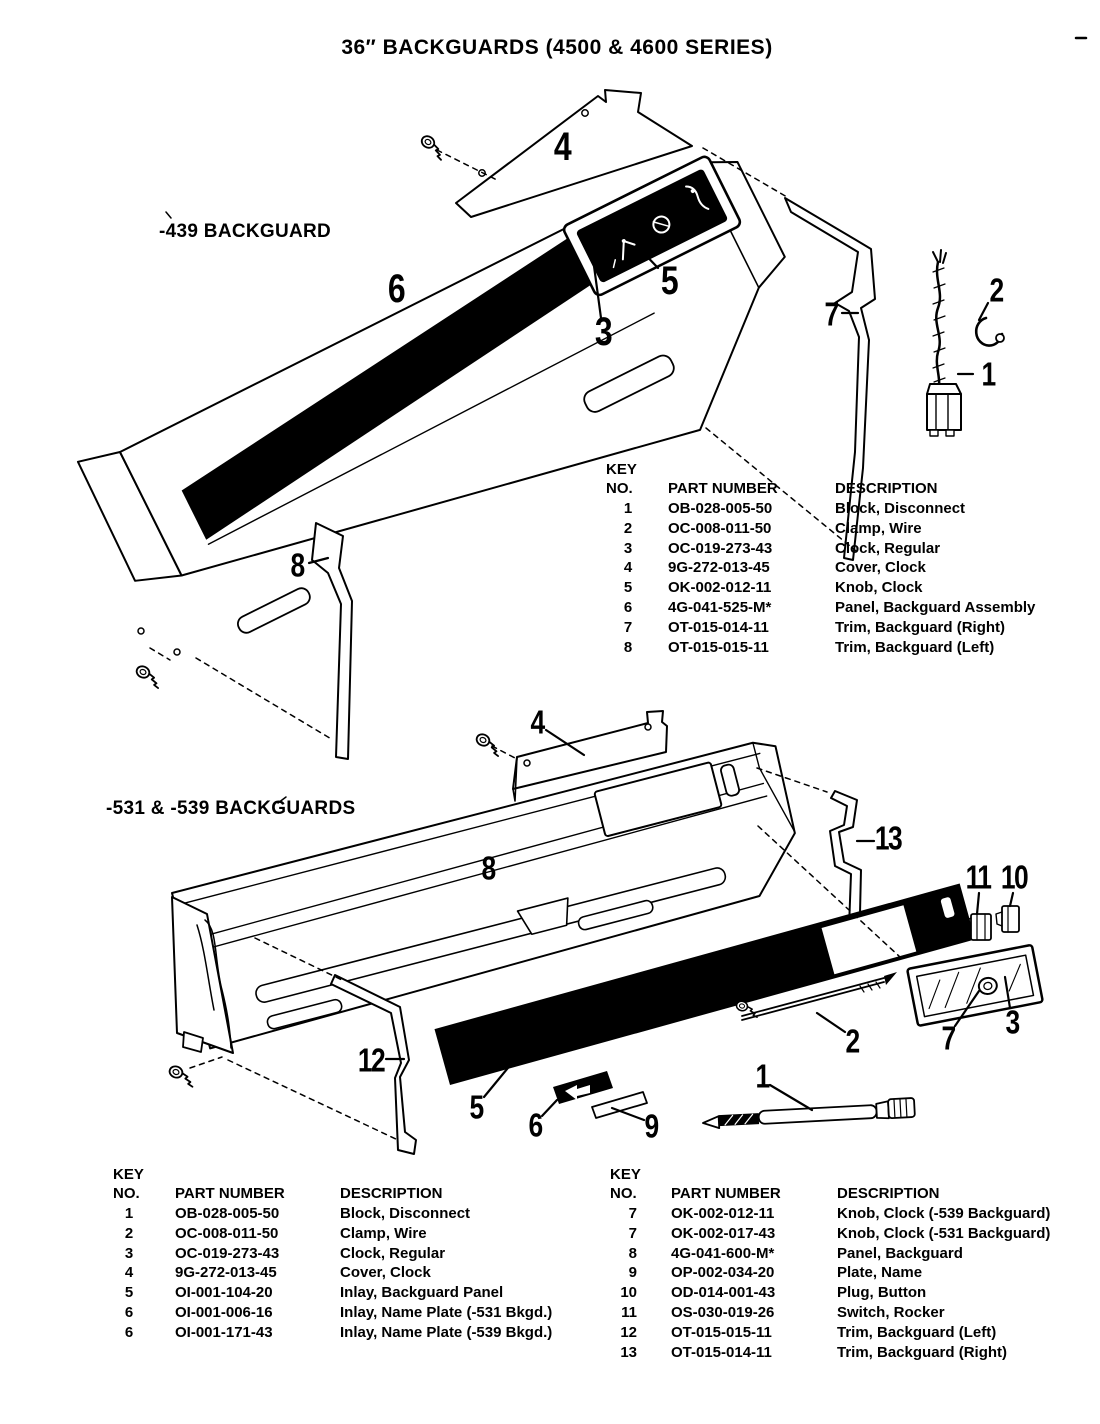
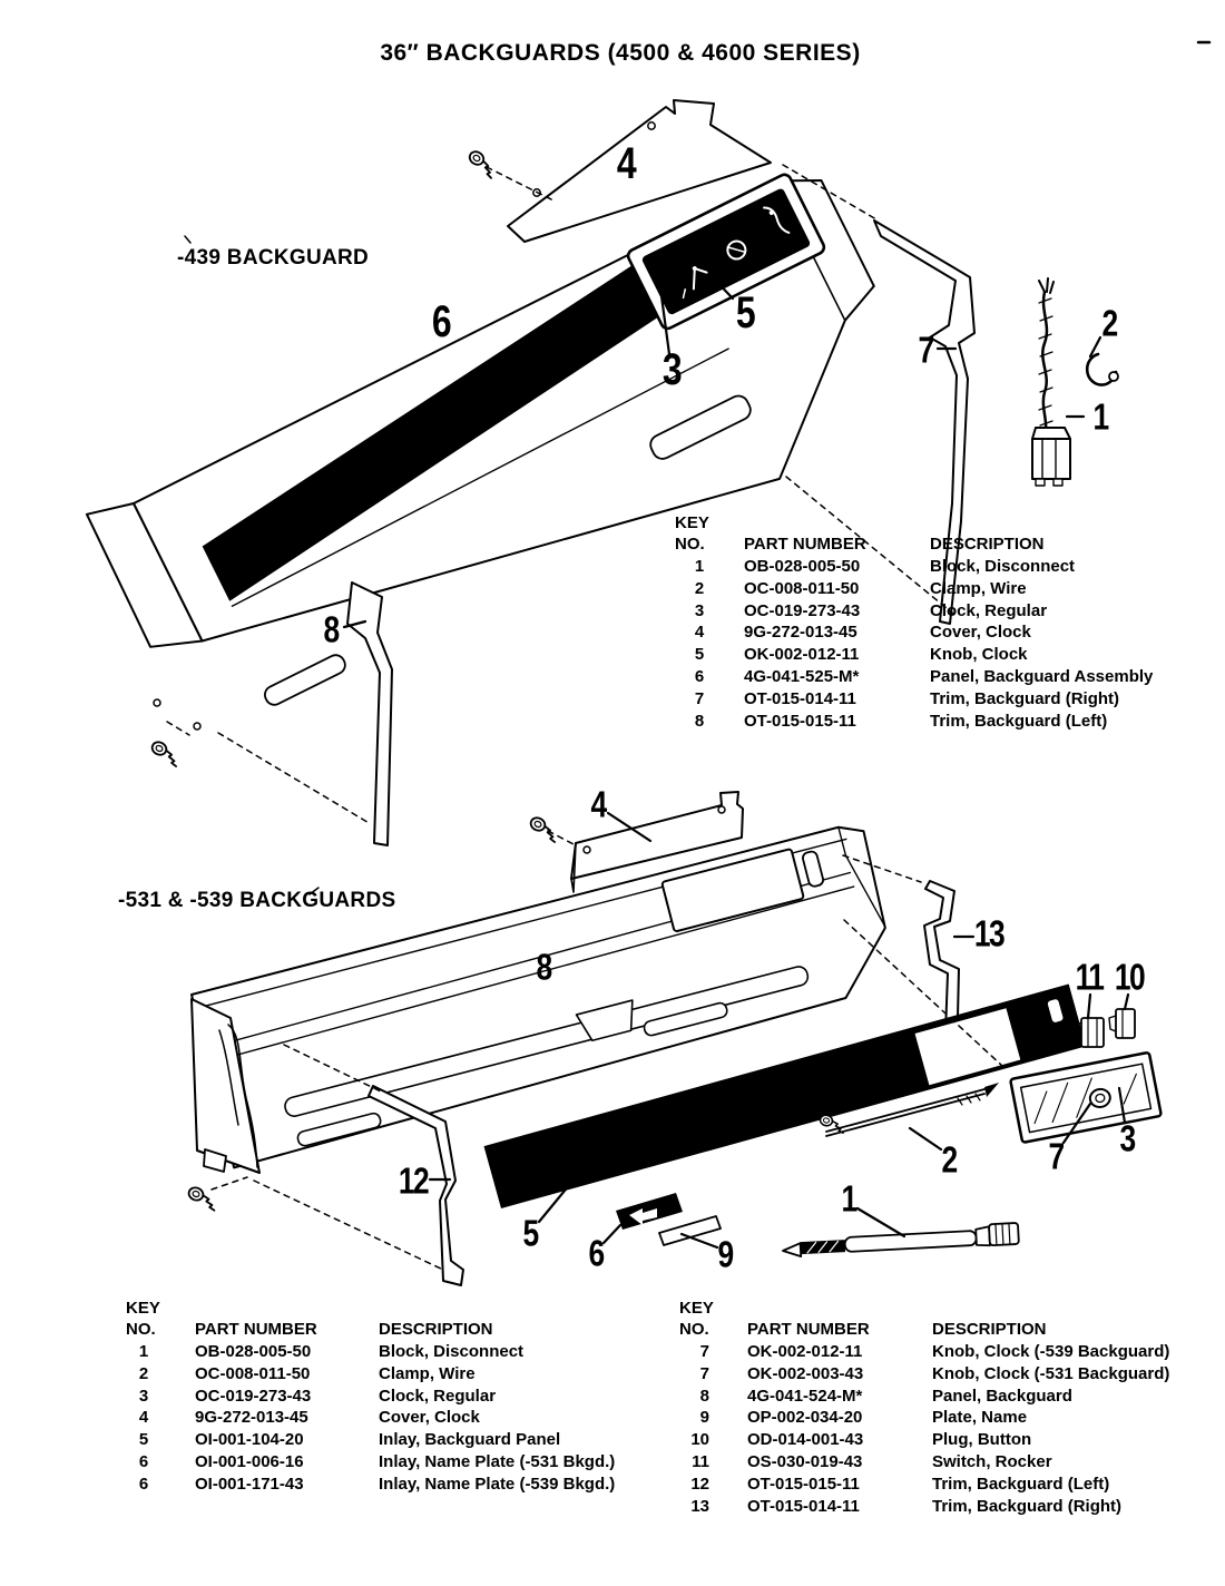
  36″ BACKGUARDS (4500 & 4600 SERIES)
  -439 BACKGUARD
  -531 & -539 BACKGUARDS
  4
  6
  5
  3
  7
  2
  1
  8
  4
  8
  13
  11
  10
  2
  7
  3
  12
  5
  6
  9
  1
  KEY
  NO.
  PART NUMBER
  DESCRIPTION
  1
  OB-028-005-50
  Block, Disconnect
  2
  OC-008-011-50
  Clamp, Wire
  3
  OC-019-273-43
  Clock, Regular
  4
  9G-272-013-45
  Cover, Clock
  5
  OK-002-012-11
  Knob, Clock
  6
  4G-041-525-M*
  Panel, Backguard Assembly
  7
  OT-015-014-11
  Trim, Backguard (Right)
  8
  OT-015-015-11
  Trim, Backguard (Left)
  KEY
  NO.
  PART NUMBER
  DESCRIPTION
  1
  OB-028-005-50
  Block, Disconnect
  2
  OC-008-011-50
  Clamp, Wire
  3
  OC-019-273-43
  Clock, Regular
  4
  9G-272-013-45
  Cover, Clock
  5
  OI-001-104-20
  Inlay, Backguard Panel
  6
  OI-001-006-16
  Inlay, Name Plate (-531 Bkgd.)
  6
  OI-001-171-43
  Inlay, Name Plate (-539 Bkgd.)
  KEY
  NO.
  PART NUMBER
  DESCRIPTION
  7
  OK-002-012-11
  Knob, Clock (-539 Backguard)
  7
- OK-002-017-43
+ OK-002-003-43
  Knob, Clock (-531 Backguard)
  8
- 4G-041-600-M*
+ 4G-041-524-M*
  Panel, Backguard
  9
  OP-002-034-20
  Plate, Name
  10
  OD-014-001-43
  Plug, Button
  11
- OS-030-019-26
+ OS-030-019-43
  Switch, Rocker
  12
  OT-015-015-11
  Trim, Backguard (Left)
  13
  OT-015-014-11
  Trim, Backguard (Right)
